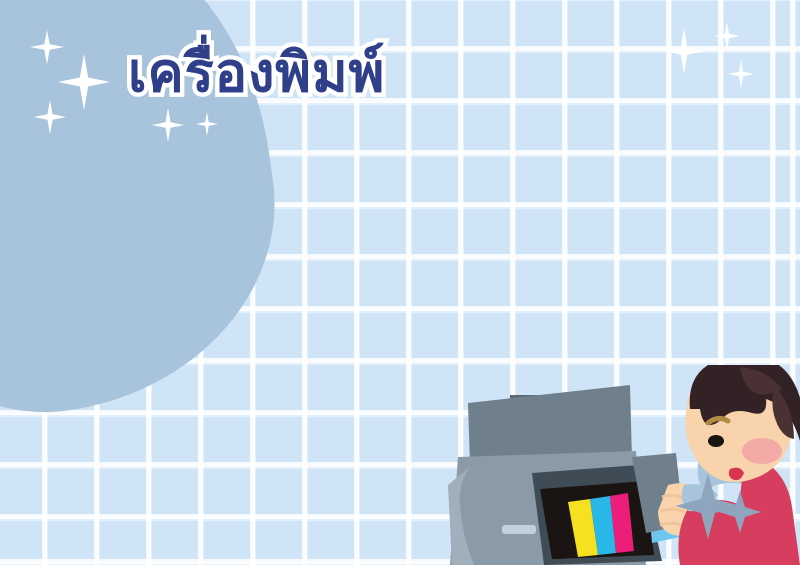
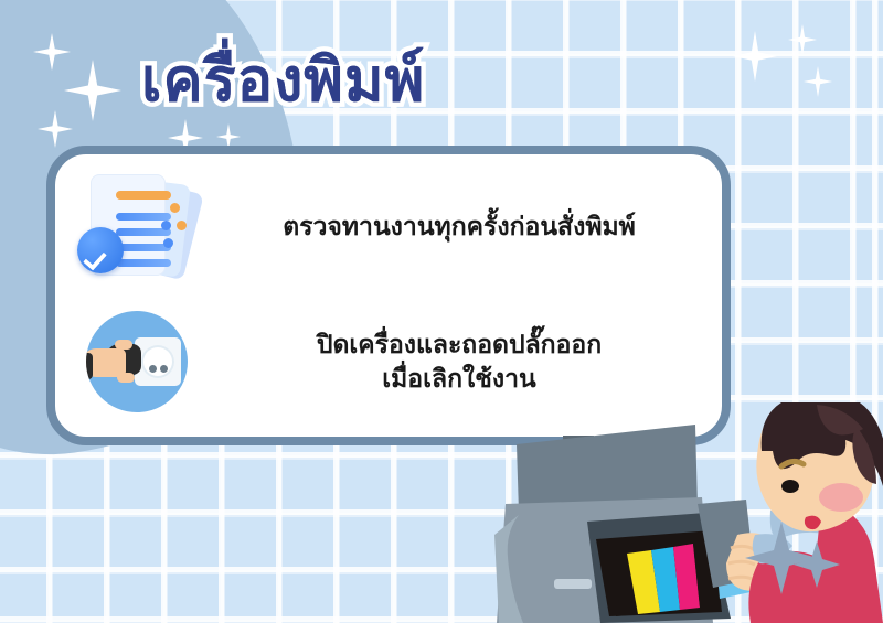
  เครื่องพิมพ์
+ ตรวจทานงานทุกครั้งก่อนสั่งพิมพ์
+ ปิดเครื่องและถอดปลั๊กออก
+ เมื่อเลิกใช้งาน
